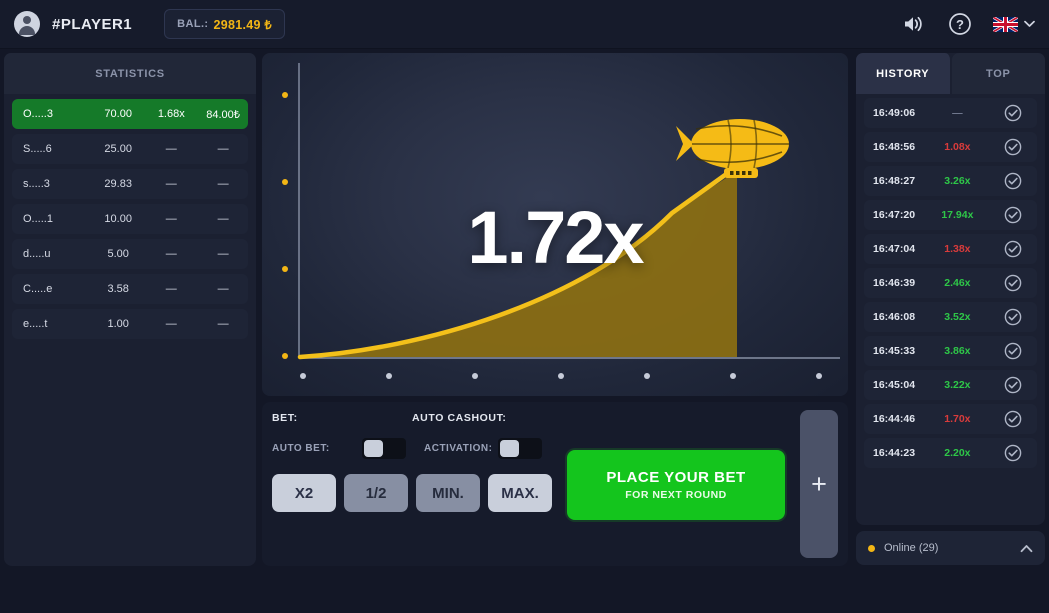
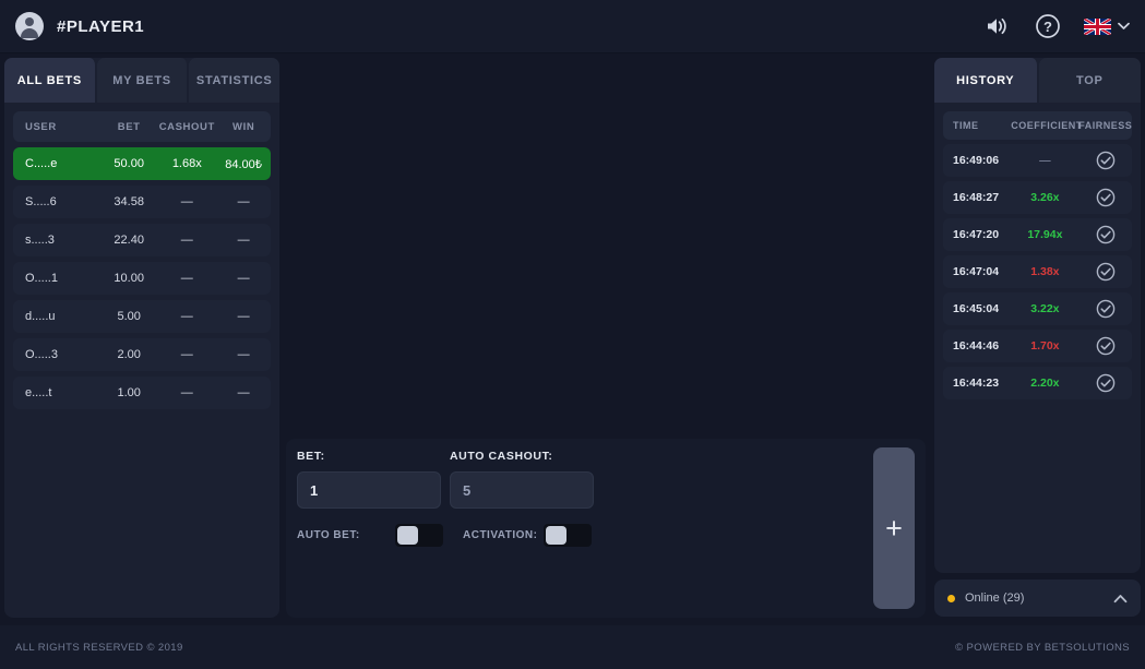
  #PLAYER1
- BAL.:
- 2981.49 ₺
  ?
+ ALL BETS
+ MY BETS
  STATISTICS
+ USER
+ BET
+ CASHOUT
+ WIN
- O.....3
+ C.....e
- 70.00
+ 50.00
  1.68x
  84.00₺
  S.....6
- 25.00
+ 34.58
  —
  —
  s.....3
- 29.83
+ 22.40
  —
  —
  O.....1
  10.00
  —
  —
  d.....u
  5.00
  —
  —
- C.....e
+ O.....3
- 3.58
+ 2.00
  —
  —
  e.....t
  1.00
  —
  —
- 1.72x
  BET:
  AUTO CASHOUT:
+ 1
+ 5
  AUTO BET:
  ACTIVATION:
- X2
- 1/2
- MIN.
- MAX.
- PLACE YOUR BET
- FOR NEXT ROUND
  +
  HISTORY
  TOP
+ TIME
+ COEFFICIENT
+ FAIRNESS
  16:49:06
  —
- 16:48:56
- 1.08x
  16:48:27
  3.26x
  16:47:20
  17.94x
  16:47:04
  1.38x
- 16:46:39
- 2.46x
- 16:46:08
- 3.52x
- 16:45:33
- 3.86x
  16:45:04
  3.22x
  16:44:46
  1.70x
  16:44:23
  2.20x
  Online (29)
+ ALL RIGHTS RESERVED © 2019
+ © POWERED BY BETSOLUTIONS
